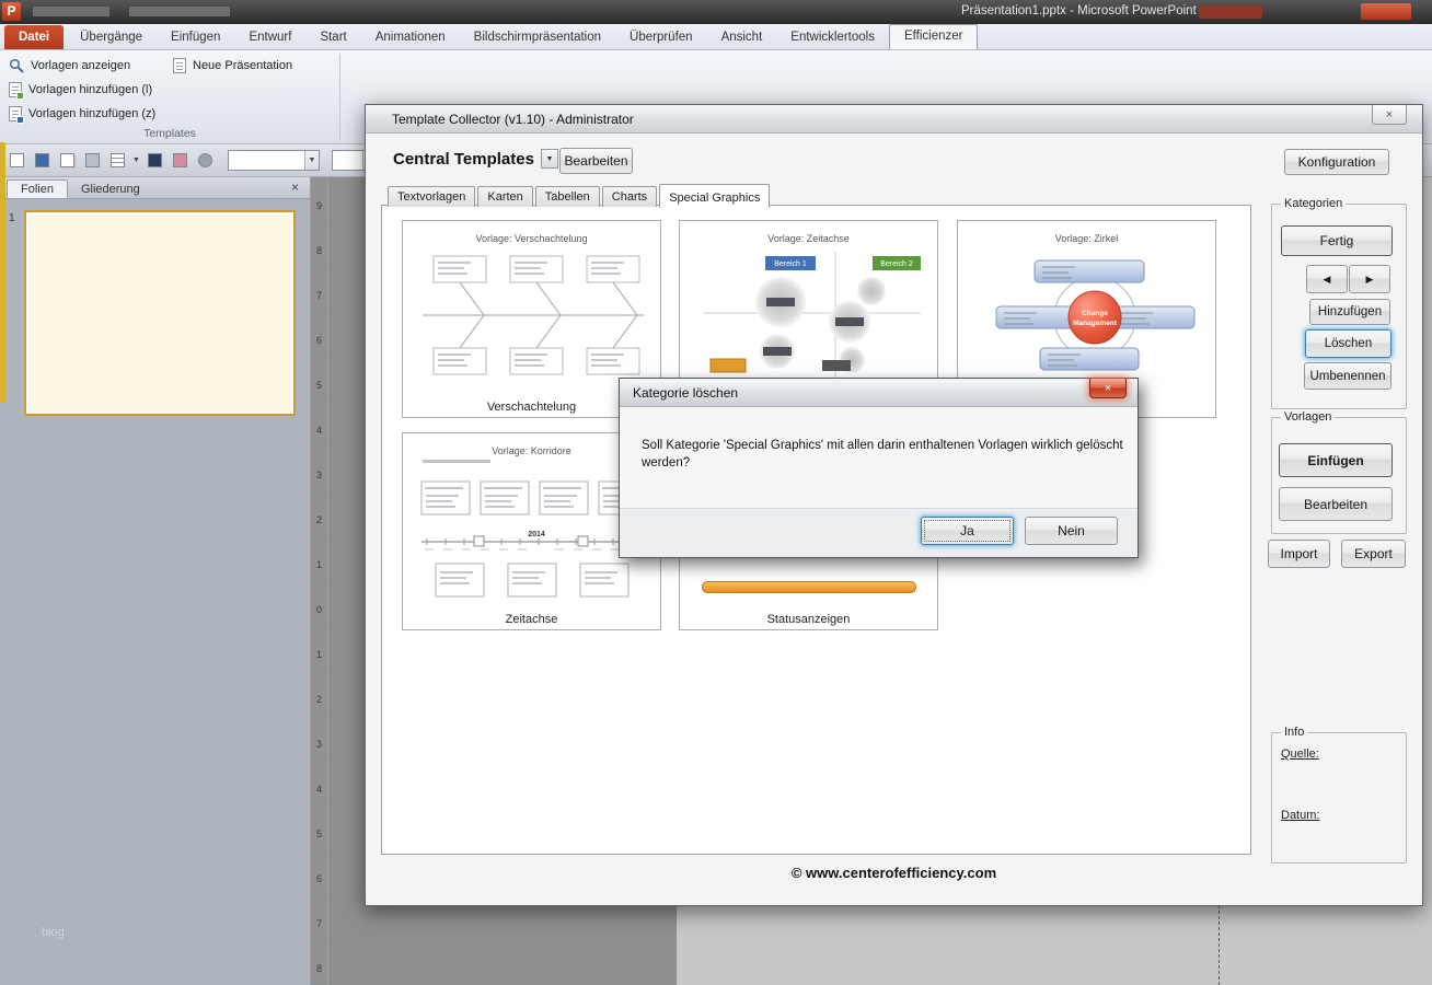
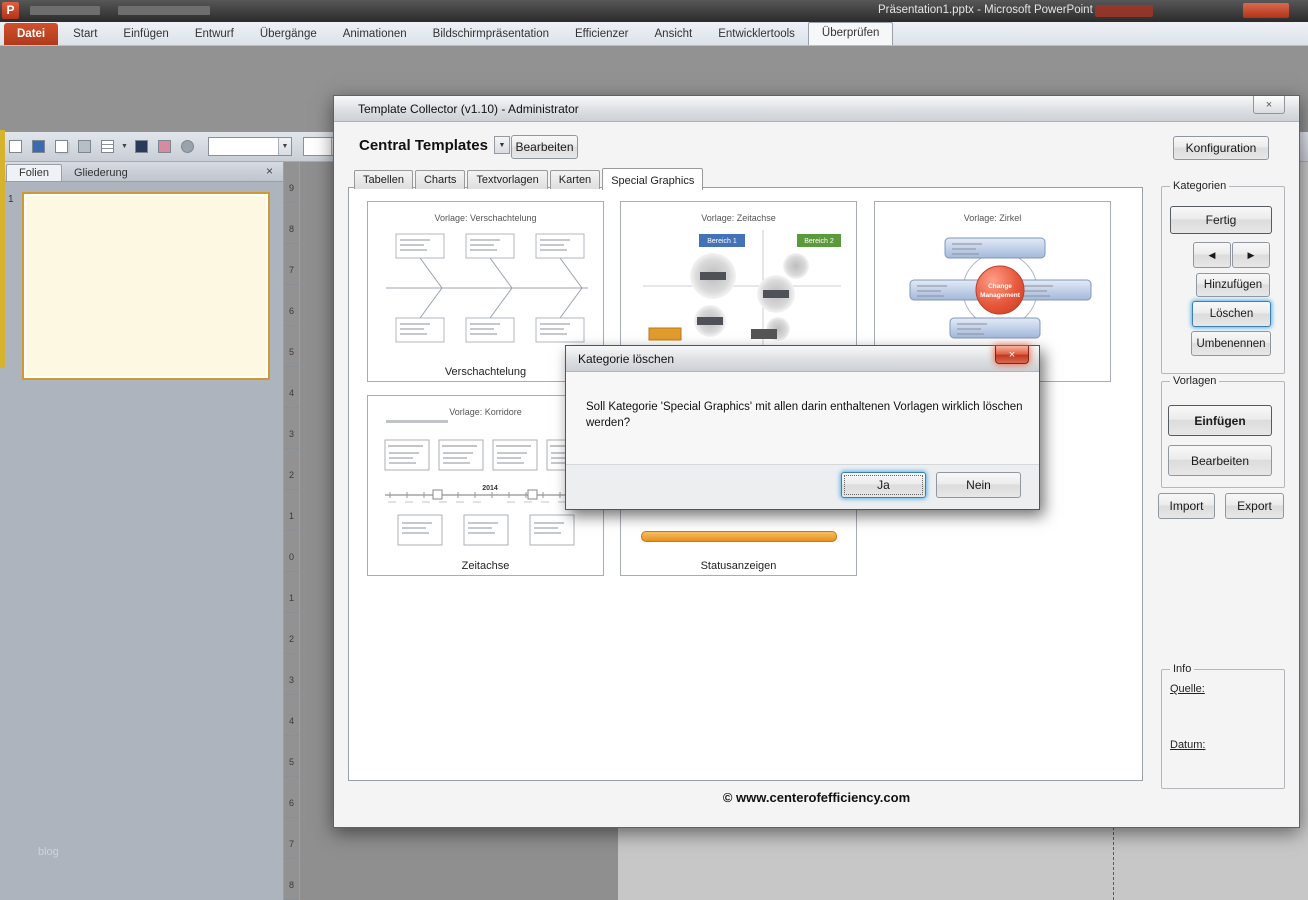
  P
  Präsentation1.pptx - Microsoft PowerPoint
  Datei
- Übergänge
+ Start
  Einfügen
  Entwurf
- Start
+ Übergänge
  Animationen
  Bildschirmpräsentation
- Überprüfen
+ Efficienzer
  Ansicht
  Entwicklertools
- Efficienzer
+ Überprüfen
- Vorlagen anzeigen
- Vorlagen hinzufügen (l)
- Vorlagen hinzufügen (z)
- Neue Präsentation
- Templates
  Folien
  Gliederung
  ×
  1
  blog
  9
  8
  7
  6
  5
  4
  3
  2
  1
  0
  1
  2
  3
  4
  5
  6
  7
  8
  Template Collector (v1.10) - Administrator
  ×
  Central Templates
  Bearbeiten
  Konfiguration
- Textvorlagen
+ Tabellen
- Karten
+ Charts
- Tabellen
+ Textvorlagen
- Charts
+ Karten
  Special Graphics
  Vorlage: Verschachtelung
  Verschachtelung
  Vorlage: Zeitachse
  Vorlage: Zirkel
  Vorlage: Korridore
  Zeitachse
  Statusanzeigen
  Kategorien
  Fertig
  ◀
  ▶
  Hinzufügen
  Löschen
  Umbenennen
  Vorlagen
  Einfügen
  Bearbeiten
  Import
  Export
  Info
  Quelle:
  Datum:
  © www.centerofefficiency.com
  Kategorie löschen
  ×
- Soll Kategorie 'Special Graphics' mit allen darin enthaltenen Vorlagen wirklich gelöscht werden?
+ Soll Kategorie 'Special Graphics' mit allen darin enthaltenen Vorlagen wirklich löschen werden?
  Ja
  Nein
